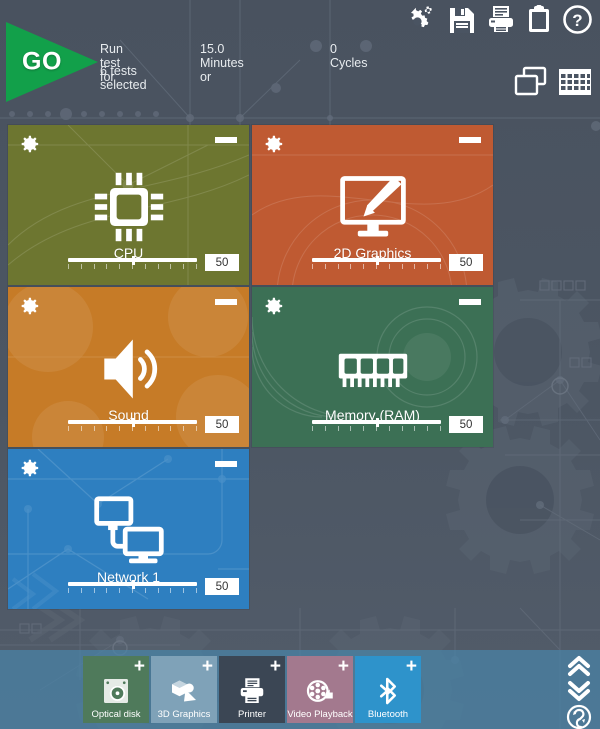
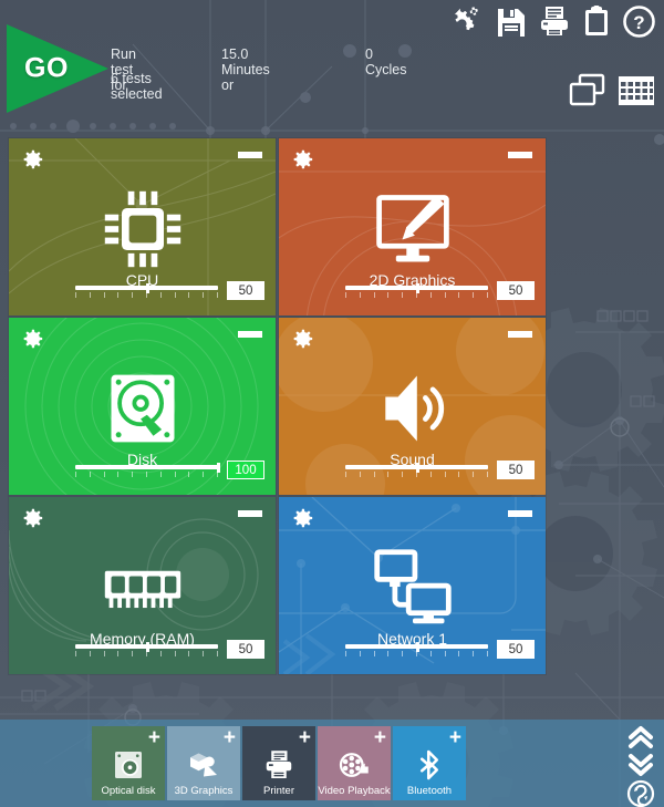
  GO
  Run test for
  15.0 Minutes or
  0 Cycles
  6 tests selected
  ?
  CPU
  50
  2D Graphics
  50
+ Disk
+ 100
  Sound
  50
  Memory (RAM)
  50
  Network 1
  50
  +
  Optical disk
  +
  3D Graphics
  +
  Printer
  +
  Video Playback
  +
  Bluetooth
